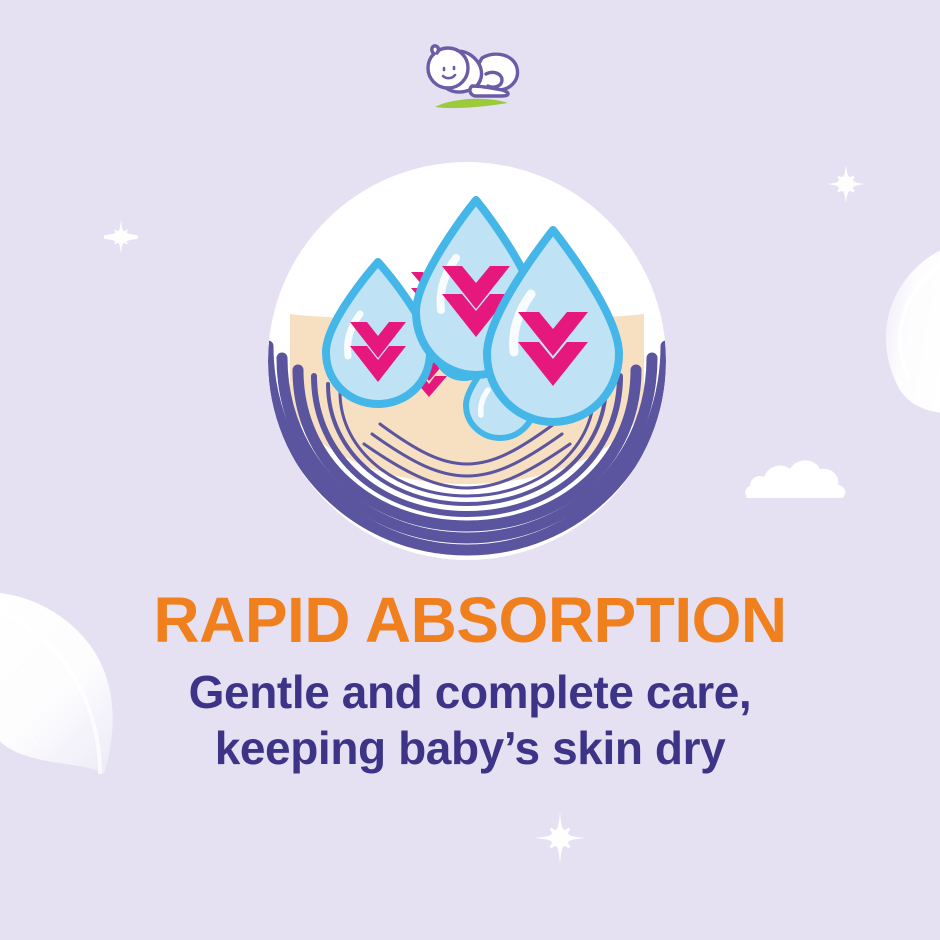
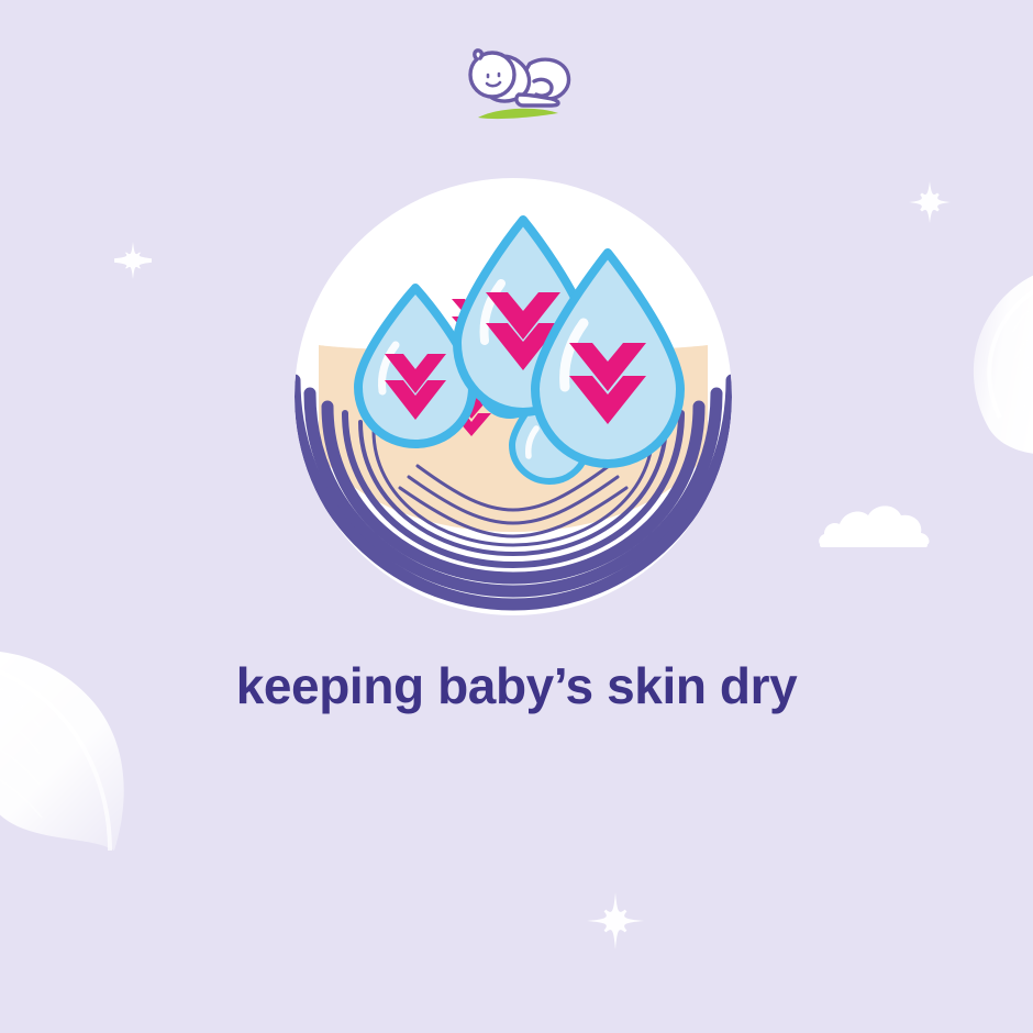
- RAPID ABSORPTION
- Gentle and complete care,
  keeping baby’s skin dry
